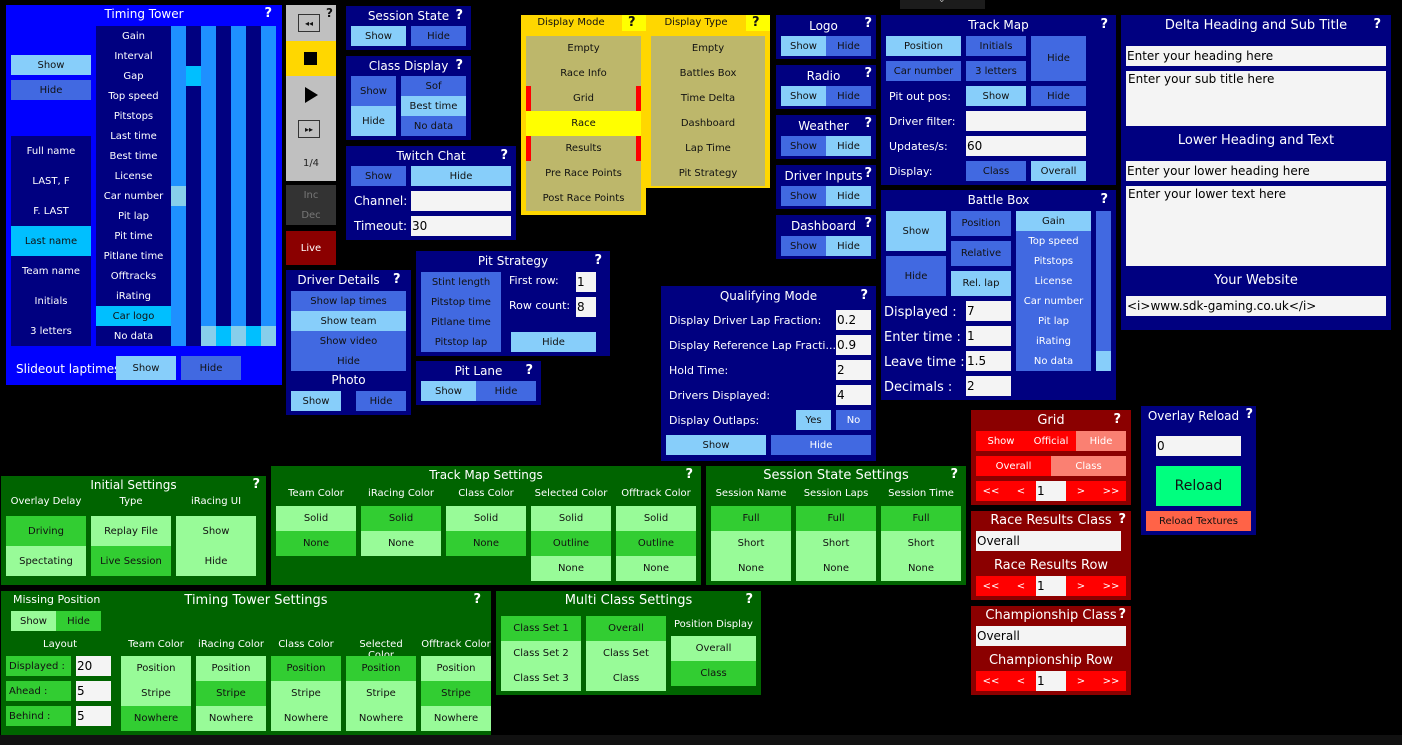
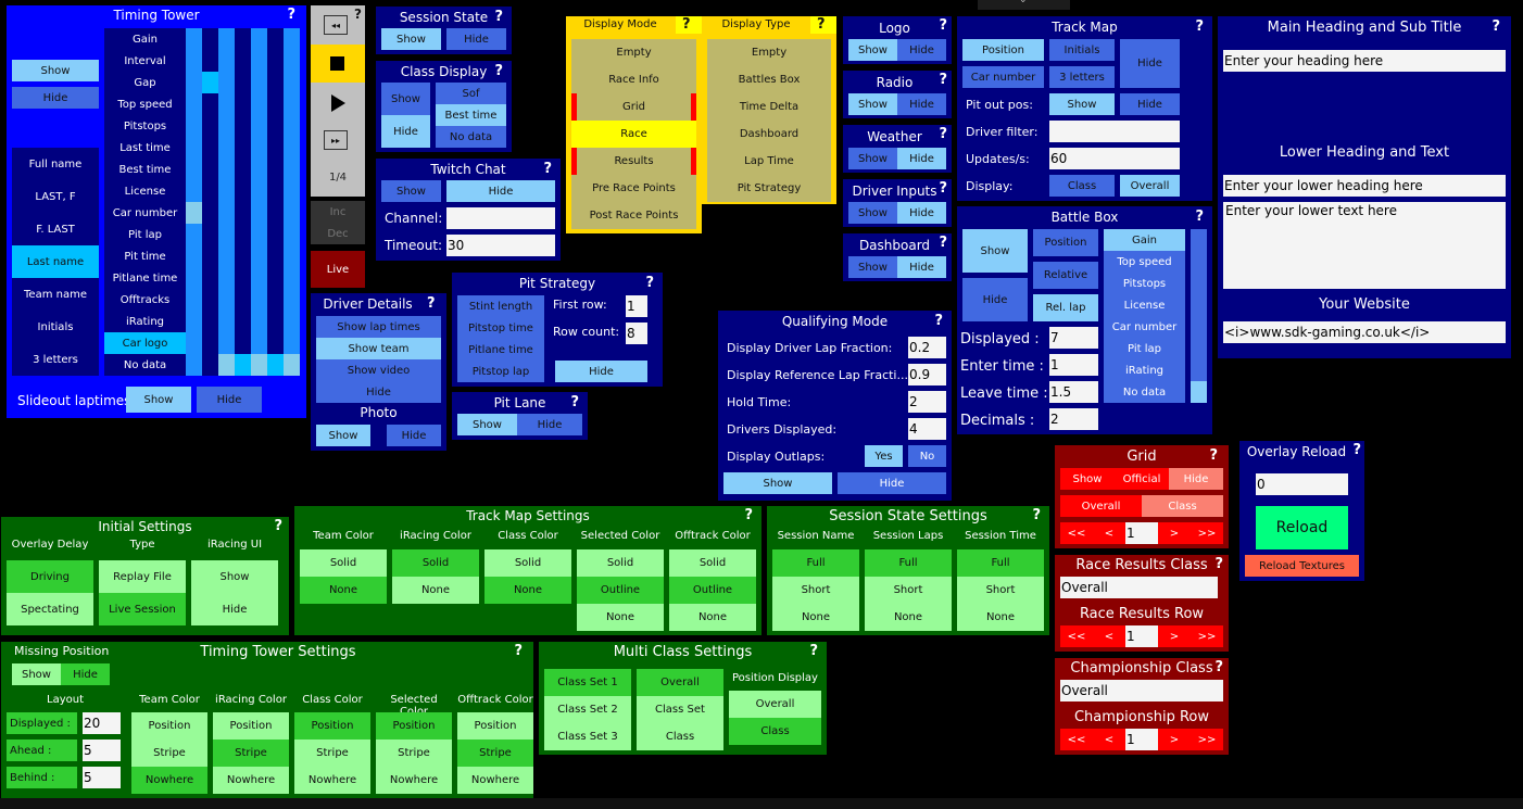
  ⌄
  Timing Tower
  ?
  Show
  Hide
  Full name
  LAST, F
  F. LAST
  Last name
  Team name
  Initials
  3 letters
  Gain
  Interval
  Gap
  Top speed
  Pitstops
  Last time
  Best time
  License
  Car number
  Pit lap
  Pit time
  Pitlane time
  Offtracks
  iRating
  Car logo
  No data
  Slideout laptime
  Show
  Hide
  ◂◂
  ?
  ▸▸
  1/4
  Inc
  Dec
  Live
  Session State
  ?
  Show
  Hide
  Class Display
  ?
  Show
  Hide
  Sof
  Best time
  No data
  Twitch Chat
  ?
  Show
  Hide
  Channel:
  Timeout:
  30
  Display Mode
  ?
  Empty
  Race Info
  Grid
  Race
  Results
  Pre Race Points
  Post Race Points
  Display Type
  ?
  Empty
  Battles Box
  Time Delta
  Dashboard
  Lap Time
  Pit Strategy
  Logo
  ?
  Show
  Hide
  Radio
  ?
  Show
  Hide
  Weather
  ?
  Show
  Hide
  Driver Inputs
  ?
  Show
  Hide
  Dashboard
  ?
  Show
  Hide
  Track Map
  ?
  Position
  Initials
  Car number
  3 letters
  Hide
  Pit out pos:
  Show
  Hide
  Driver filter:
  Updates/s:
  60
  Display:
  Class
  Overall
  Battle Box
  ?
  Show
  Hide
  Position
  Relative
  Rel. lap
  Gain
  Top speed
  Pitstops
  License
  Car number
  Pit lap
  iRating
  No data
  Displayed :
  7
  Enter time :
  1
  Leave time :
  1.5
  Decimals :
  2
- Delta Heading and Sub Title
+ Main Heading and Sub Title
  ?
  Enter your heading here
- Enter your sub title here
  Lower Heading and Text
  Enter your lower heading here
  Enter your lower text here
  Your Website
  <i>www.sdk-gaming.co.uk</i>
  Driver Details
  ?
  Show lap times
  Show team
  Show video
  Hide
  Photo
  Show
  Hide
  Pit Strategy
  ?
  Stint length
  Pitstop time
  Pitlane time
  Pitstop lap
  First row:
  1
  Row count:
  8
  Hide
  Pit Lane
  ?
  Show
  Hide
  Qualifying Mode
  ?
  Display Driver Lap Fraction:
  0.2
  Display Reference Lap Fracti...
  0.9
  Hold Time:
  2
  Drivers Displayed:
  4
  Display Outlaps:
  Yes
  No
  Show
  Hide
  Grid
  ?
  Show
  Official
  Hide
  Overall
  Class
  <<
  <
  1
  >
  >>
  Race Results Class
  ?
  Overall
  Race Results Row
  <<
  <
  1
  >
  >>
  Championship Class
  ?
  Overall
  Championship Row
  <<
  <
  1
  >
  >>
  Overlay Reload
  ?
  0
  Reload
  Reload Textures
  Initial Settings
  ?
  Overlay Delay
  Driving
  Spectating
  Type
  Replay File
  Live Session
  iRacing UI
  Show
  Hide
  Track Map Settings
  ?
  Team Color
  Solid
  None
  iRacing Color
  Solid
  None
  Class Color
  Solid
  None
  Selected Color
  Solid
  Outline
  None
  Offtrack Color
  Solid
  Outline
  None
  Session State Settings
  ?
  Session Name
  Full
  Short
  None
  Session Laps
  Full
  Short
  None
  Session Time
  Full
  Short
  None
  Missing Position
  Show
  Hide
  Timing Tower Settings
  ?
  Layout
  Displayed :
  20
  Ahead :
  5
  Behind :
  5
  Team Color
  Position
  Stripe
  Nowhere
  iRacing Color
  Position
  Stripe
  Nowhere
  Class Color
  Position
  Stripe
  Nowhere
  Position
  Stripe
  Nowhere
  Offtrack Color
  Position
  Stripe
  Nowhere
  Multi Class Settings
  ?
  Class Set 1
  Class Set 2
  Class Set 3
  Overall
  Class Set
  Class
  Position Display
  Overall
  Class
